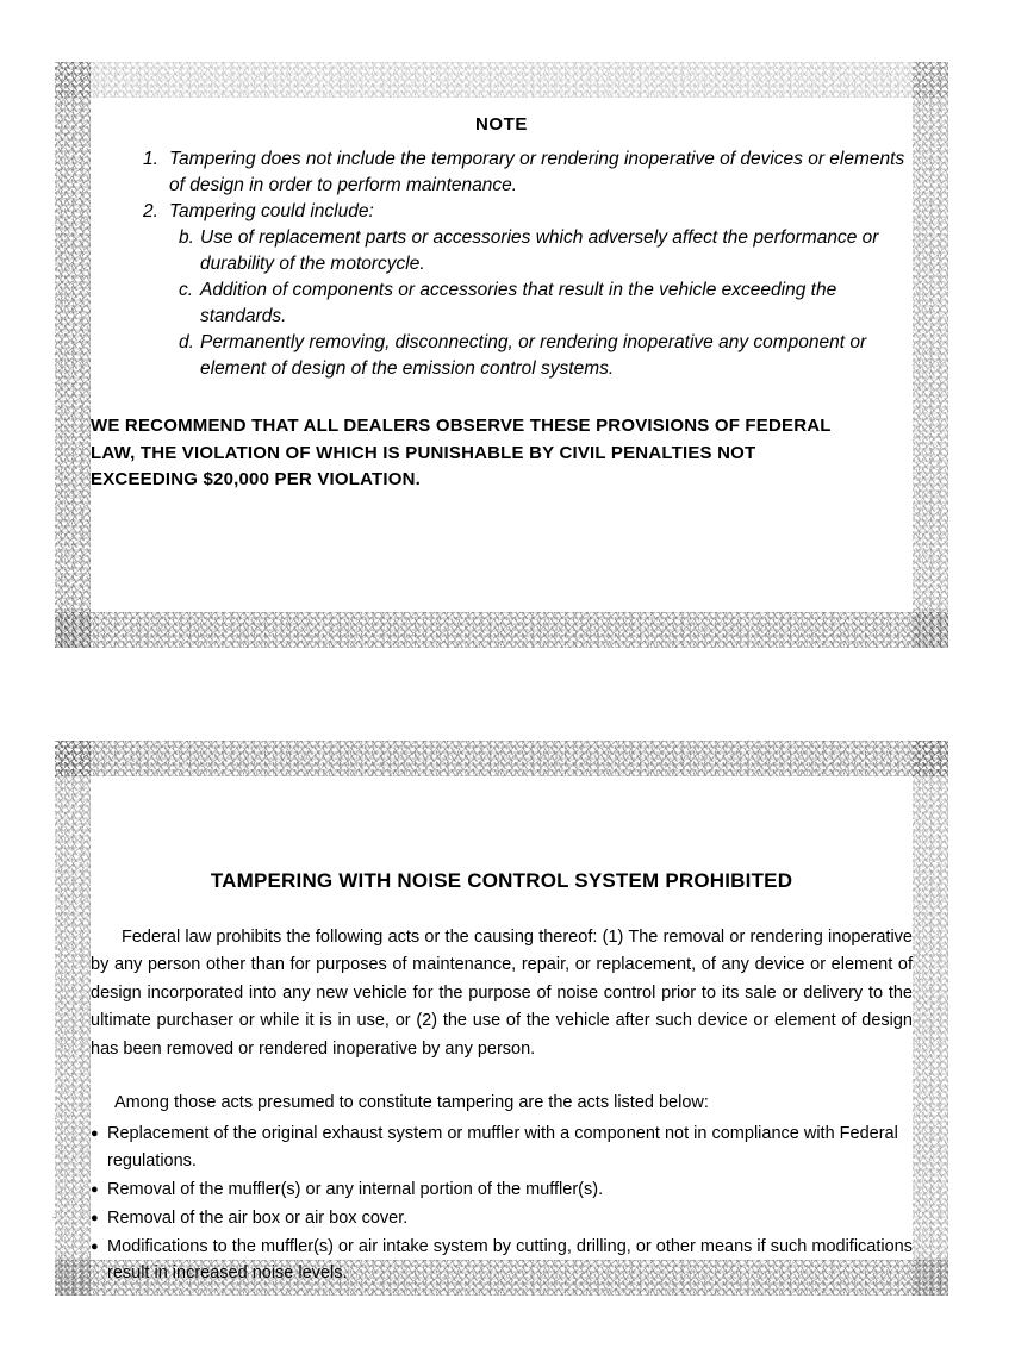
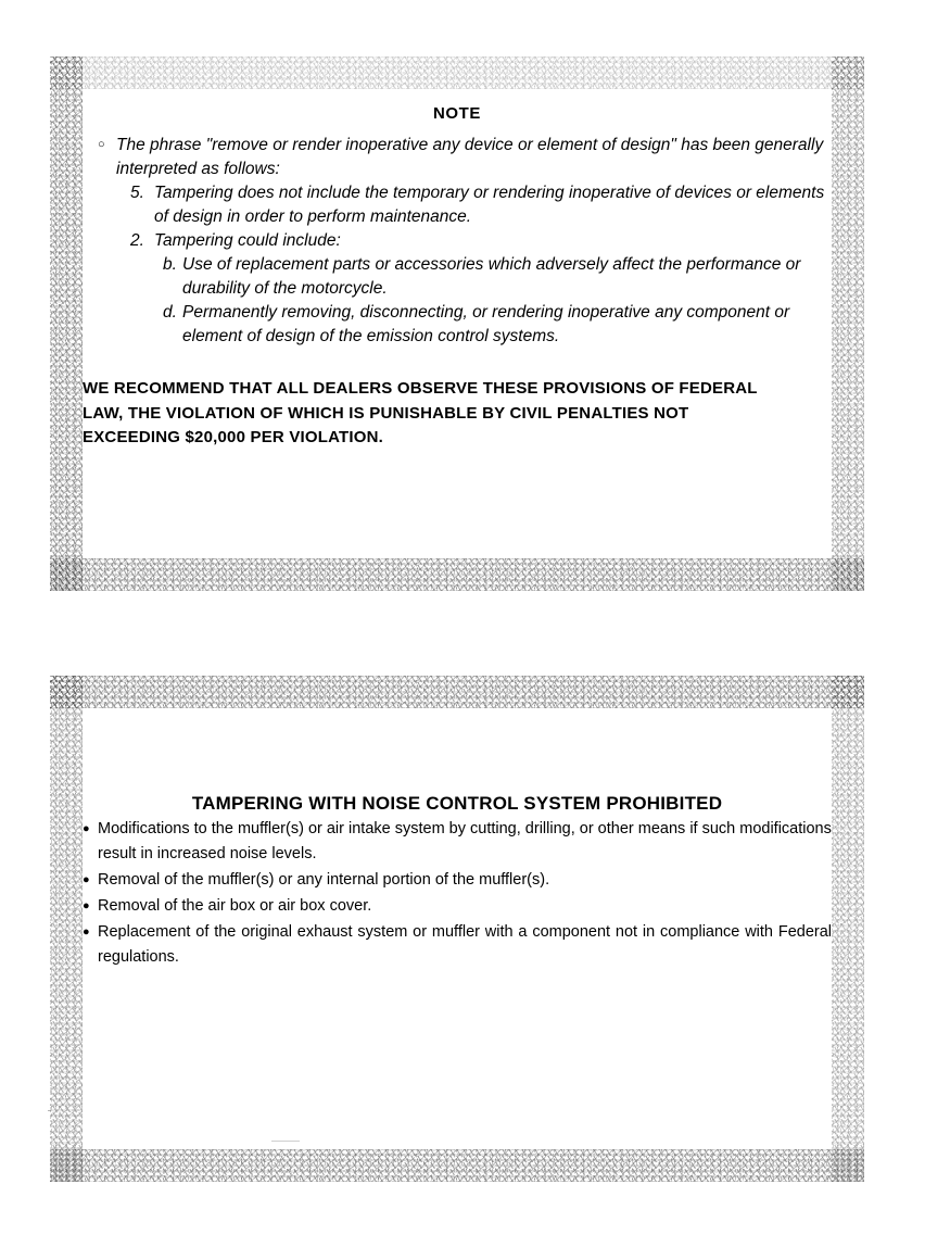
  NOTE
+ ○
+ The phrase "remove or render inoperative any device or element of design" has been generally interpreted as follows:
- 1.
+ 5.
  Tampering does not include the temporary or rendering inoperative of devices or elements of design in order to perform maintenance.
  2.
  Tampering could include:
  b.
  Use of replacement parts or accessories which adversely affect the performance or durability of the motorcycle.
- c.
- Addition of components or accessories that result in the vehicle exceeding the standards.
  d.
  Permanently removing, disconnecting, or rendering inoperative any component or element of design of the emission control systems.
  WE RECOMMEND THAT ALL DEALERS OBSERVE THESE PROVISIONS OF FEDERAL
  LAW, THE VIOLATION OF WHICH IS PUNISHABLE BY CIVIL PENALTIES NOT
  EXCEEDING $20,000 PER VIOLATION.
  TAMPERING WITH NOISE CONTROL SYSTEM PROHIBITED
- Federal law prohibits the following acts or the causing thereof: (1) The removal or rendering inoperative by any person other than for purposes of maintenance, repair, or replacement, of any device or element of design incorporated into any new vehicle for the purpose of noise control prior to its sale or delivery to the ultimate purchaser or while it is in use, or (2) the use of the vehicle after such device or element of design has been removed or rendered inoperative by any person.
- Among those acts presumed to constitute tampering are the acts listed below:
  ●
- Replacement of the original exhaust system or muffler with a component not in compliance with Federal regulations.
+ Modifications to the muffler(s) or air intake system by cutting, drilling, or other means if such modifications result in increased noise levels.
  ●
  Removal of the muffler(s) or any internal portion of the muffler(s).
  ●
  Removal of the air box or air box cover.
  ●
- Modifications to the muffler(s) or air intake system by cutting, drilling, or other means if such modifications result in increased noise levels.
+ Replacement of the original exhaust system or muffler with a component not in compliance with Federal regulations.
